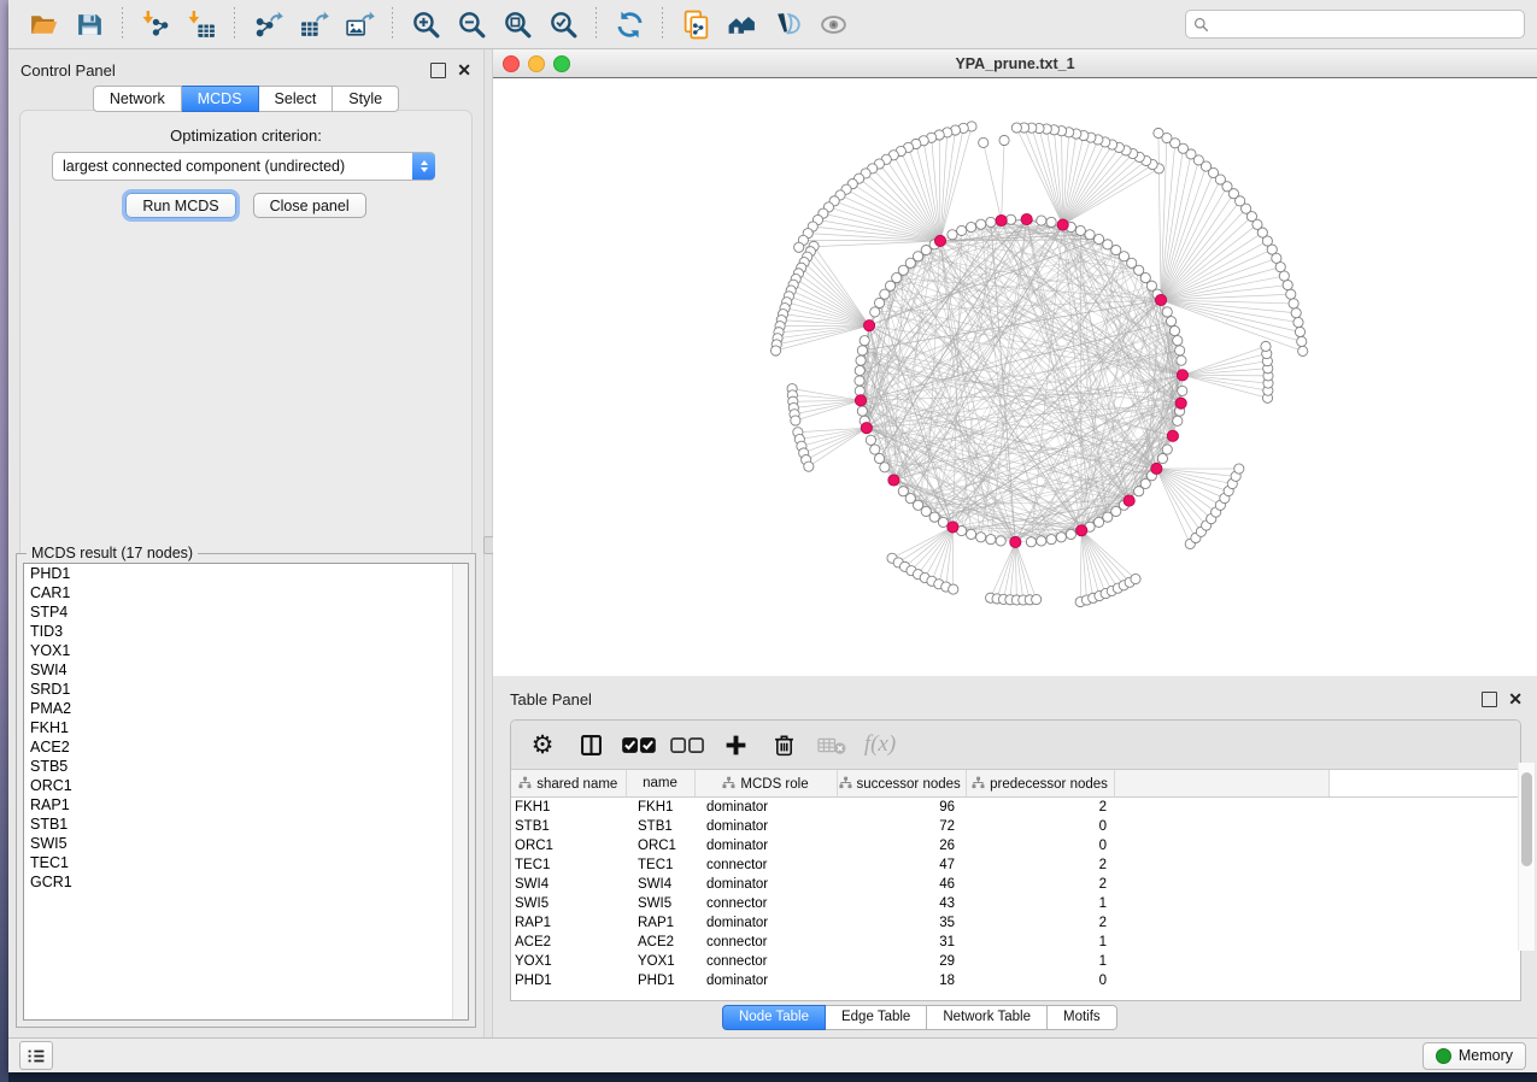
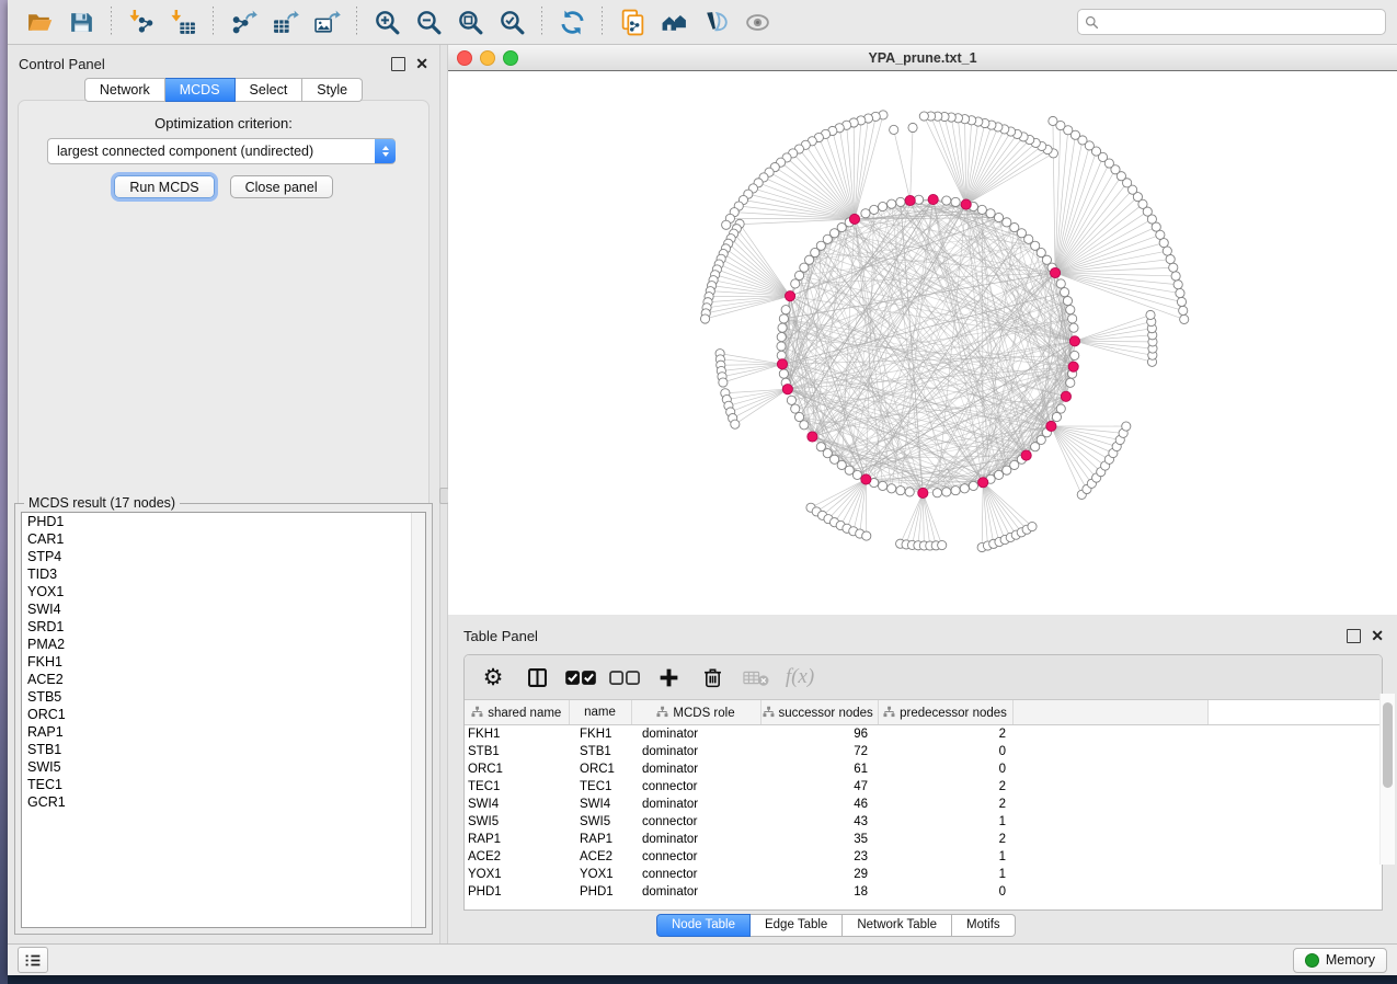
  Control Panel
  ✕
  Network
  MCDS
  Select
  Style
  Optimization criterion:
  largest connected component (undirected)
  Run MCDS
  Close panel
  MCDS result (17 nodes)
  PHD1
  CAR1
  STP4
  TID3
  YOX1
  SWI4
  SRD1
  PMA2
  FKH1
  ACE2
  STB5
  ORC1
  RAP1
  STB1
  SWI5
  TEC1
  GCR1
  YPA_prune.txt_1
  Table Panel
  ✕
  ⚙
  f(x)
  shared name	name	MCDS role	successor nodes	predecessor nodes
  FKH1	FKH1	dominator	96	2
  STB1	STB1	dominator	72	0
- ORC1	ORC1	dominator	26	0
+ ORC1	ORC1	dominator	61	0
  TEC1	TEC1	connector	47	2
  SWI4	SWI4	dominator	46	2
  SWI5	SWI5	connector	43	1
  RAP1	RAP1	dominator	35	2
- ACE2	ACE2	connector	31	1
+ ACE2	ACE2	connector	23	1
  YOX1	YOX1	connector	29	1
  PHD1	PHD1	dominator	18	0
  Node Table
  Edge Table
  Network Table
  Motifs
  Memory
